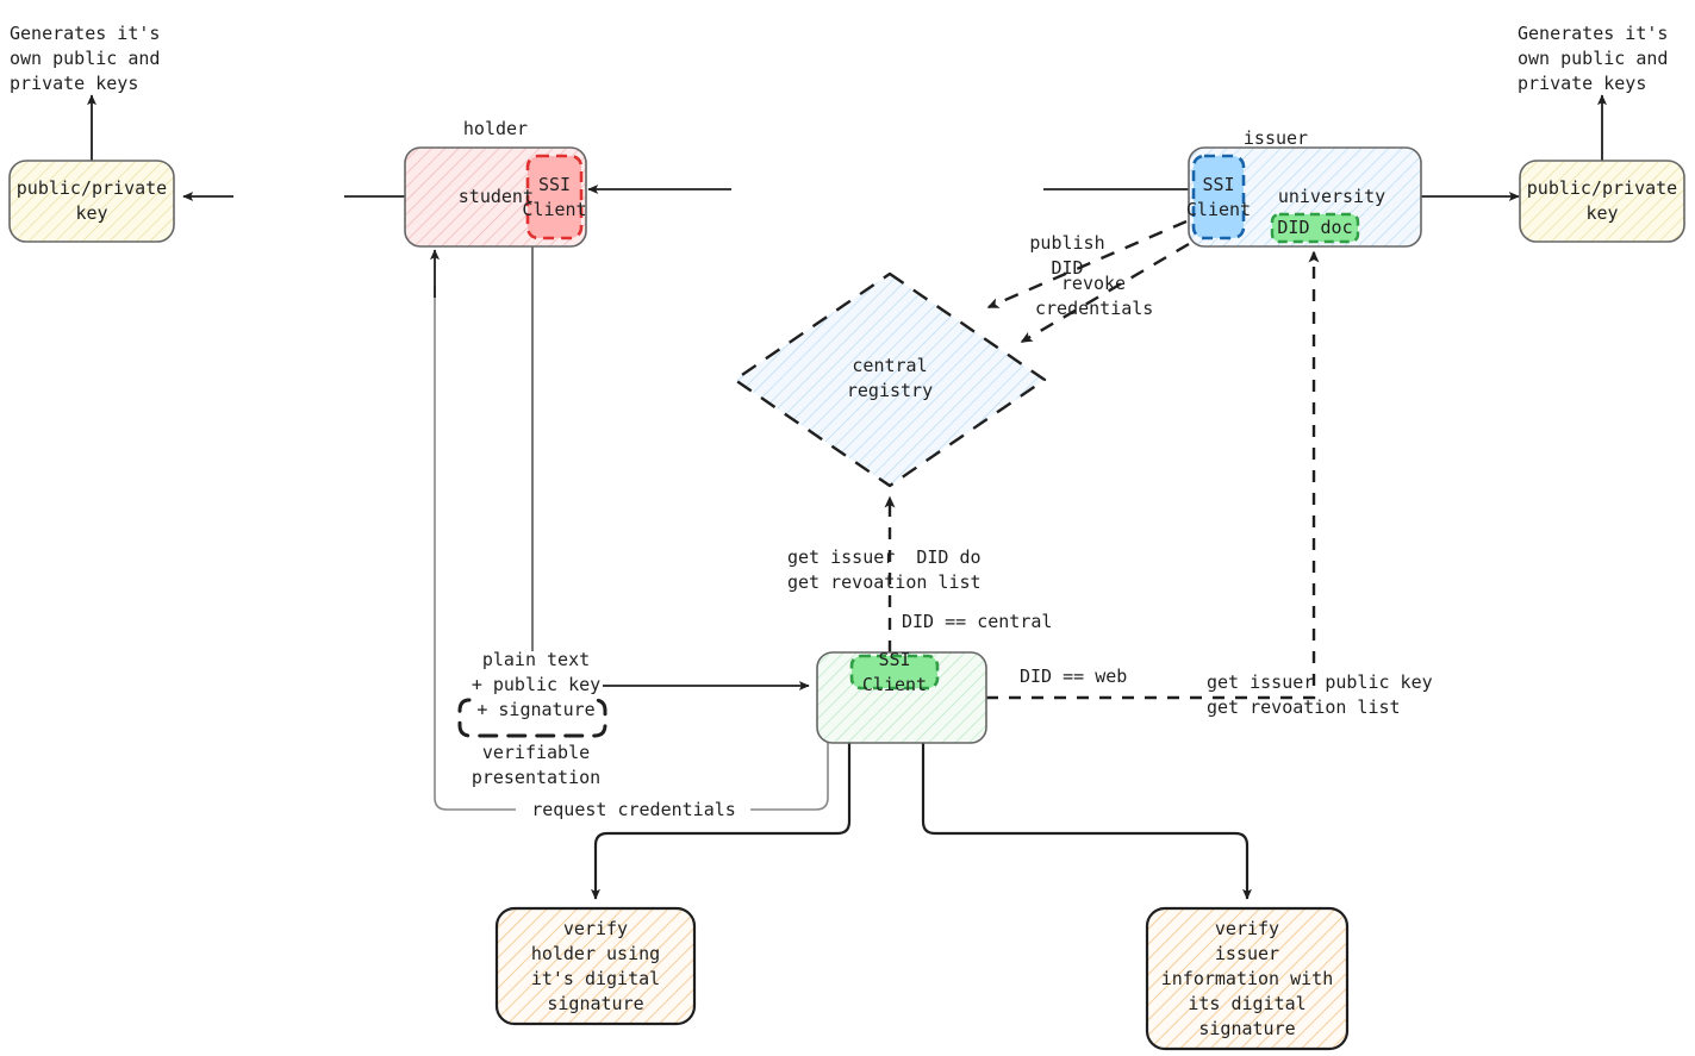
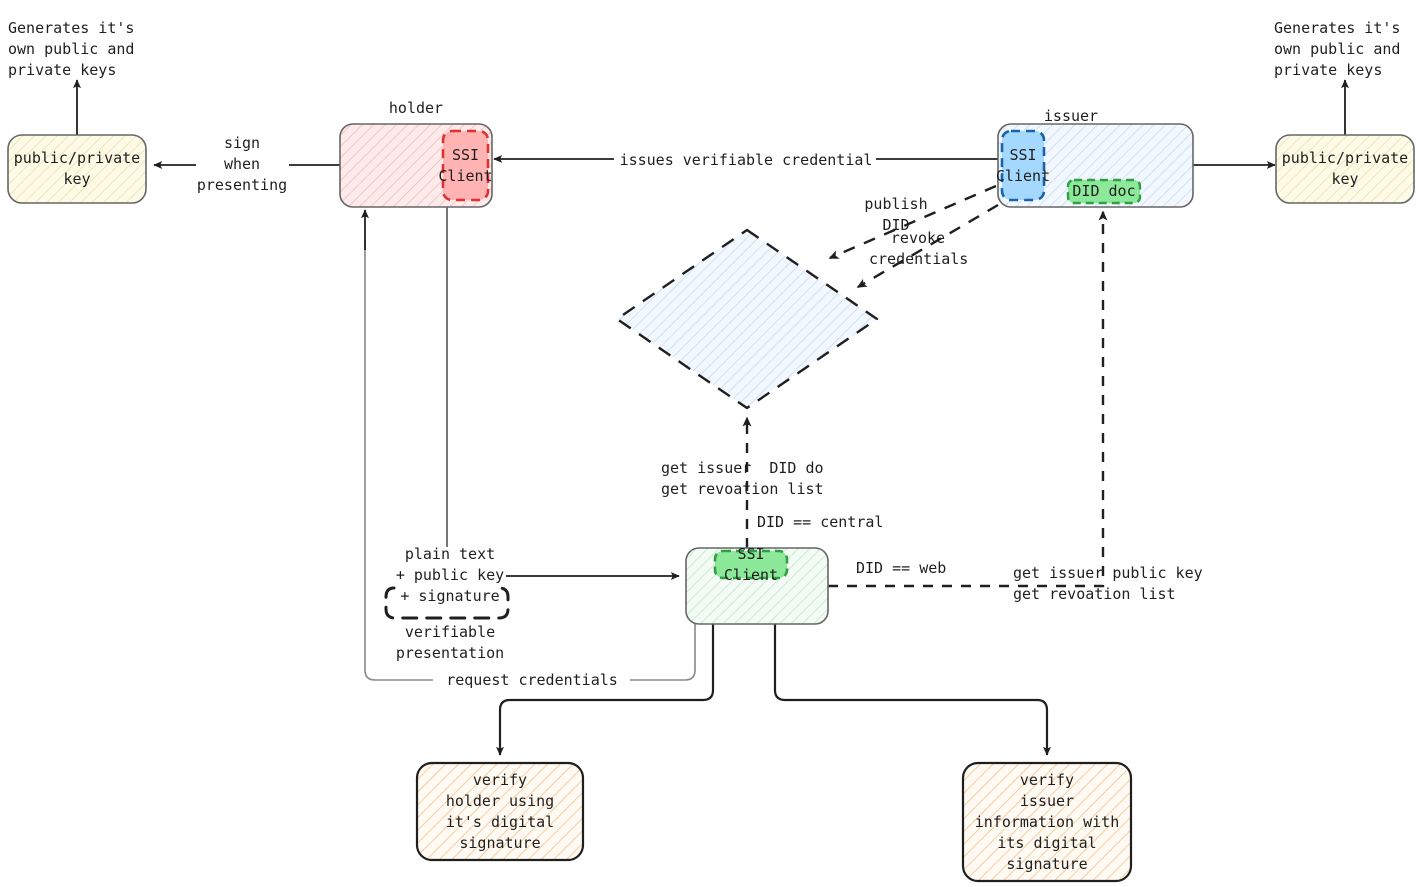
  Generates it's
  own public and
  private keys
  Generates it's
  own public and
  private keys
  public/private
  key
  public/private
  key
  holder
- student
  SSI
  Client
  issuer
- university
  SSI
  Client
  DID doc
- central
- registry
  SSI
  Client
  verify
  holder using
  it's digital
  signature
  verify
  issuer
  information with
  its digital
  signature
+ sign
+ when
+ presenting
+ issues verifiable credential
  publish
  DID
  revoke
  credentials
  get issuer DID do
  get revoation list
  DID == central
  DID == web
  get issuer public key
  get revoation list
  plain text
  + public key
  + signature
  verifiable
  presentation
  request credentials
